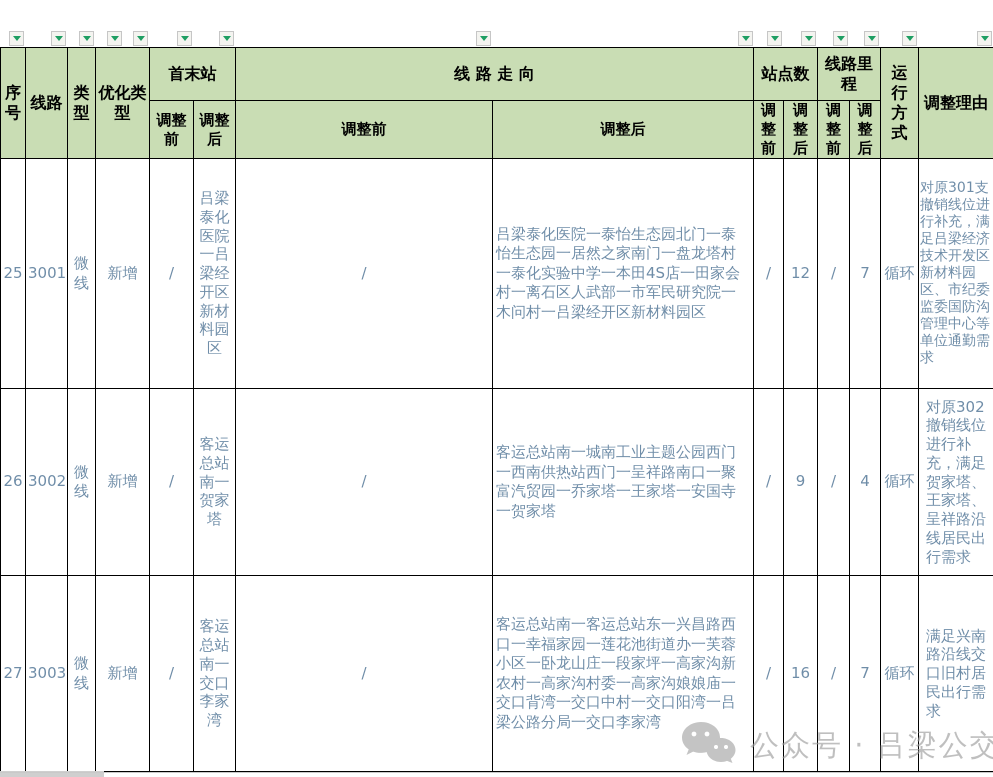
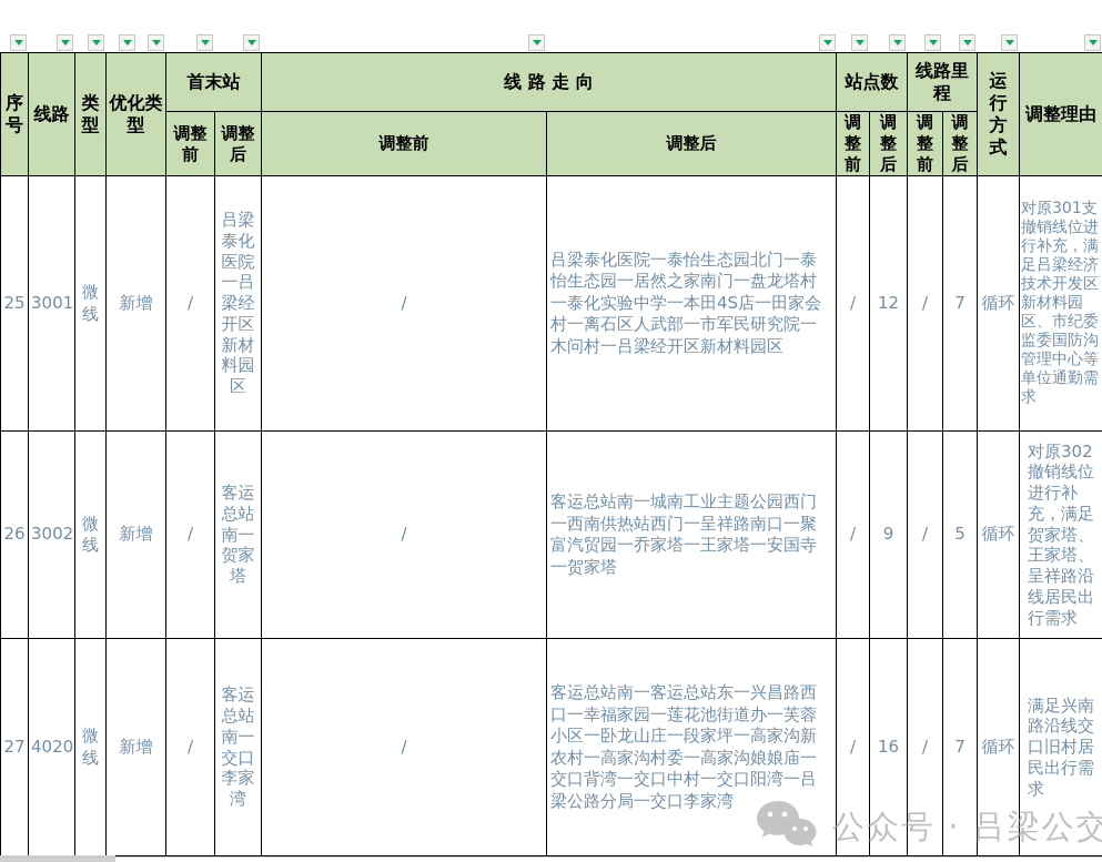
  序号	线路	类型	优化类型	首末站	线 路 走 向	站点数	线路里程	运行方式	调整理由
  调整前	调整后	调整前	调整后	调整前	调整后	调整前	调整后
  25	3001	微线	新增	/	吕梁泰化医院一吕梁经开区新材料园区	/	吕梁泰化医院一泰怡生态园北门一泰怡生态园一居然之家南门一盘龙塔村一泰化实验中学一本田4S店一田家会村一离石区人武部一市军民研究院一木问村一吕梁经开区新材料园区	/	12	/	7	循环	对原301支撤销线位进行补充，满足吕梁经济技术开发区新材料园区、市纪委监委国防沟管理中心等单位通勤需求
- 26	3002	微线	新增	/	客运总站南一贺家塔	/	客运总站南一城南工业主题公园西门一西南供热站西门一呈祥路南口一聚富汽贸园一乔家塔一王家塔一安国寺一贺家塔	/	9	/	4	循环	对原302撤销线位进行补充，满足贺家塔、王家塔、呈祥路沿线居民出行需求
+ 26	3002	微线	新增	/	客运总站南一贺家塔	/	客运总站南一城南工业主题公园西门一西南供热站西门一呈祥路南口一聚富汽贸园一乔家塔一王家塔一安国寺一贺家塔	/	9	/	5	循环	对原302撤销线位进行补充，满足贺家塔、王家塔、呈祥路沿线居民出行需求
- 27	3003	微线	新增	/	客运总站南一交口李家湾	/	客运总站南一客运总站东一兴昌路西口一幸福家园一莲花池街道办一芙蓉小区一卧龙山庄一段家坪一高家沟新农村一高家沟村委一高家沟娘娘庙一交口背湾一交口中村一交口阳湾一吕梁公路分局一交口李家湾	/	16	/	7	循环	满足兴南路沿线交口旧村居民出行需求
+ 27	4020	微线	新增	/	客运总站南一交口李家湾	/	客运总站南一客运总站东一兴昌路西口一幸福家园一莲花池街道办一芙蓉小区一卧龙山庄一段家坪一高家沟新农村一高家沟村委一高家沟娘娘庙一交口背湾一交口中村一交口阳湾一吕梁公路分局一交口李家湾	/	16	/	7	循环	满足兴南路沿线交口旧村居民出行需求
  公众号 · 吕梁公交
